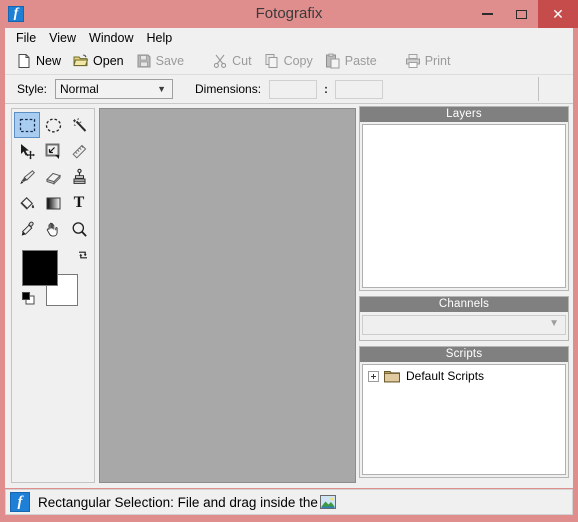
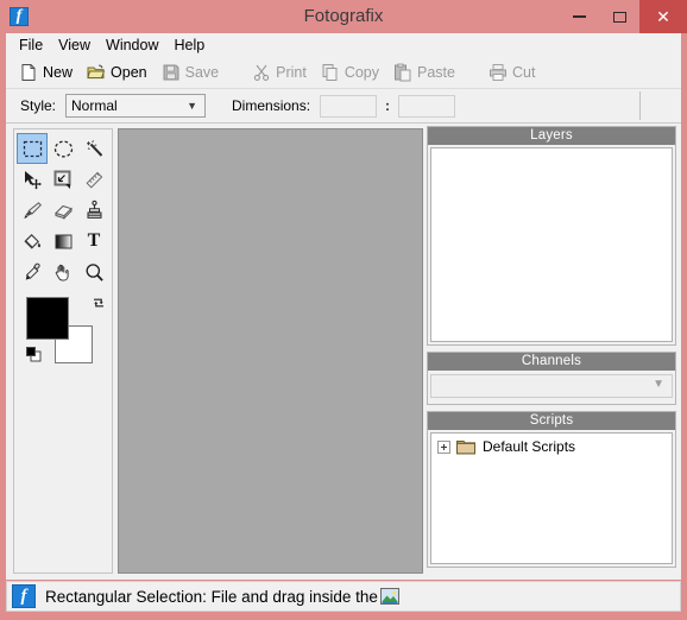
  f
  Fotografix
  ✕
  File
  View
  Window
  Help
  New
  Open
  Save
- Cut
+ Print
  Copy
  Paste
- Print
+ Cut
  Style:
  Normal
  ▼
  Dimensions:
  :
  T
  Layers
  Channels
  ▼
  Scripts
  Default Scripts
  f
  Rectangular Selection: File and drag inside the
